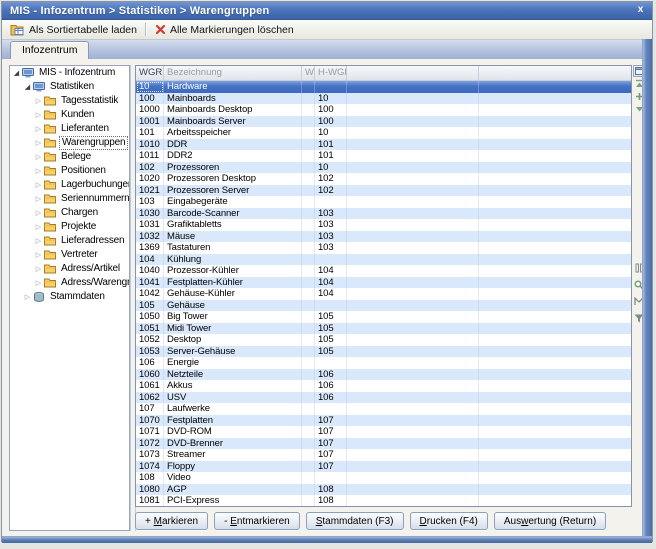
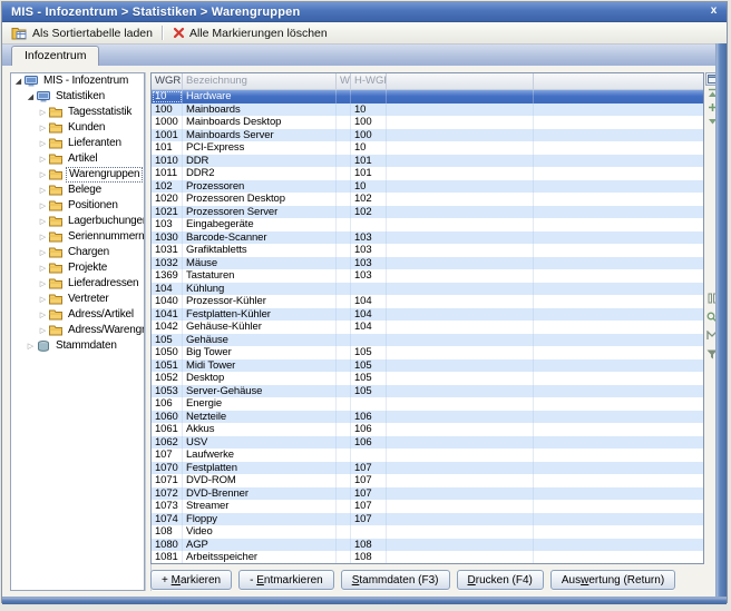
  MIS - Infozentrum > Statistiken > Warengruppen
  x
  Als Sortiertabelle laden
  Alle Markierungen löschen
  Infozentrum
  MIS - Infozentrum
  Statistiken
  Tagesstatistik
  Kunden
  Lieferanten
+ Artikel
  Warengruppen
  Belege
  Positionen
  Lagerbuchunge
  Seriennummern
  Chargen
  Projekte
  Lieferadressen
  Vertreter
  Adress/Artikel
  Adress/Warengr
  Stammdaten
  WGR
  Bezeichnung
  W
  H-WG
  10
  Hardware
  100
  Mainboards
  10
  1000
  Mainboards Desktop
  100
  1001
  Mainboards Server
  100
  101
- Arbeitsspeicher
+ PCI-Express
  10
  1010
  DDR
  101
  1011
  DDR2
  101
  102
  Prozessoren
  10
  1020
  Prozessoren Desktop
  102
  1021
  Prozessoren Server
  102
  103
  Eingabegeräte
  1030
  Barcode-Scanner
  103
  1031
  Grafiktabletts
  103
  1032
  Mäuse
  103
  1369
  Tastaturen
  103
  104
  Kühlung
  1040
  Prozessor-Kühler
  104
  1041
  Festplatten-Kühler
  104
  1042
  Gehäuse-Kühler
  104
  105
  Gehäuse
  1050
  Big Tower
  105
  1051
  Midi Tower
  105
  1052
  Desktop
  105
  1053
  Server-Gehäuse
  105
  106
  Energie
  1060
  Netzteile
  106
  1061
  Akkus
  106
  1062
  USV
  106
  107
  Laufwerke
  1070
  Festplatten
  107
  1071
  DVD-ROM
  107
  1072
  DVD-Brenner
  107
  1073
  Streamer
  107
  1074
  Floppy
  107
  108
  Video
  1080
  AGP
  108
  1081
- PCI-Express
+ Arbeitsspeicher
  108
  + Markieren
  - Entmarkieren
  Stammdaten (F3)
  Drucken (F4)
  Auswertung (Return)
